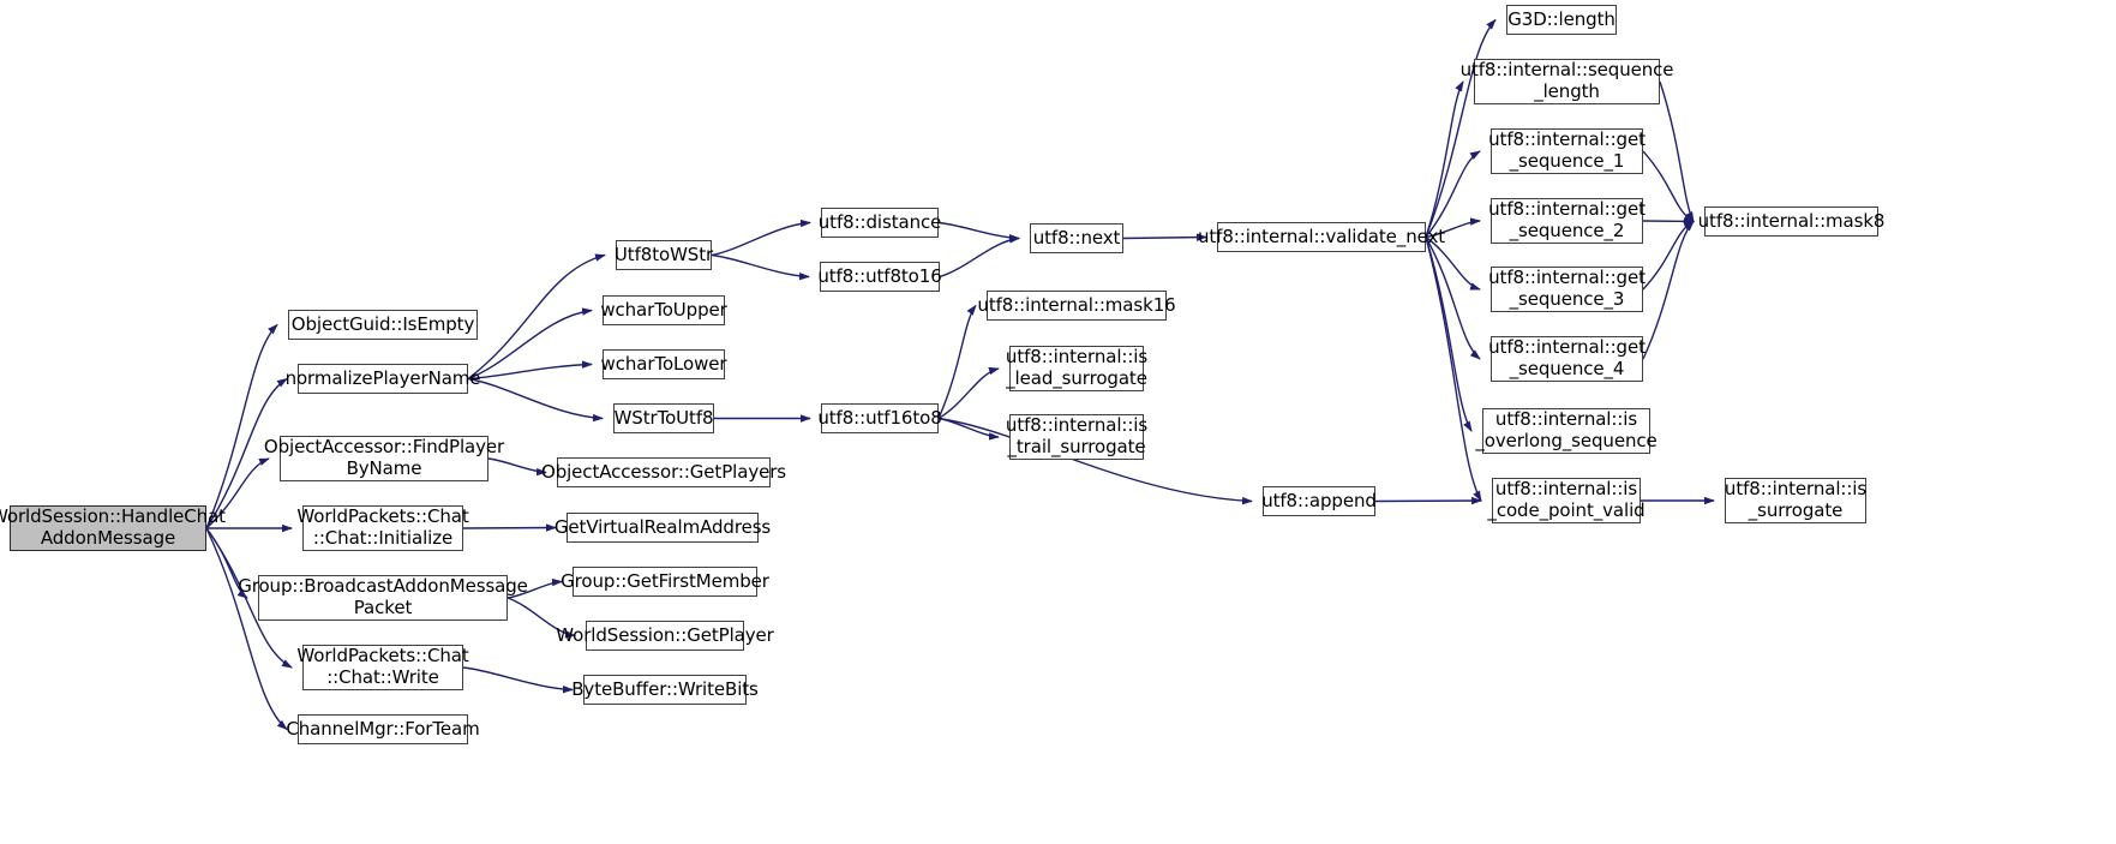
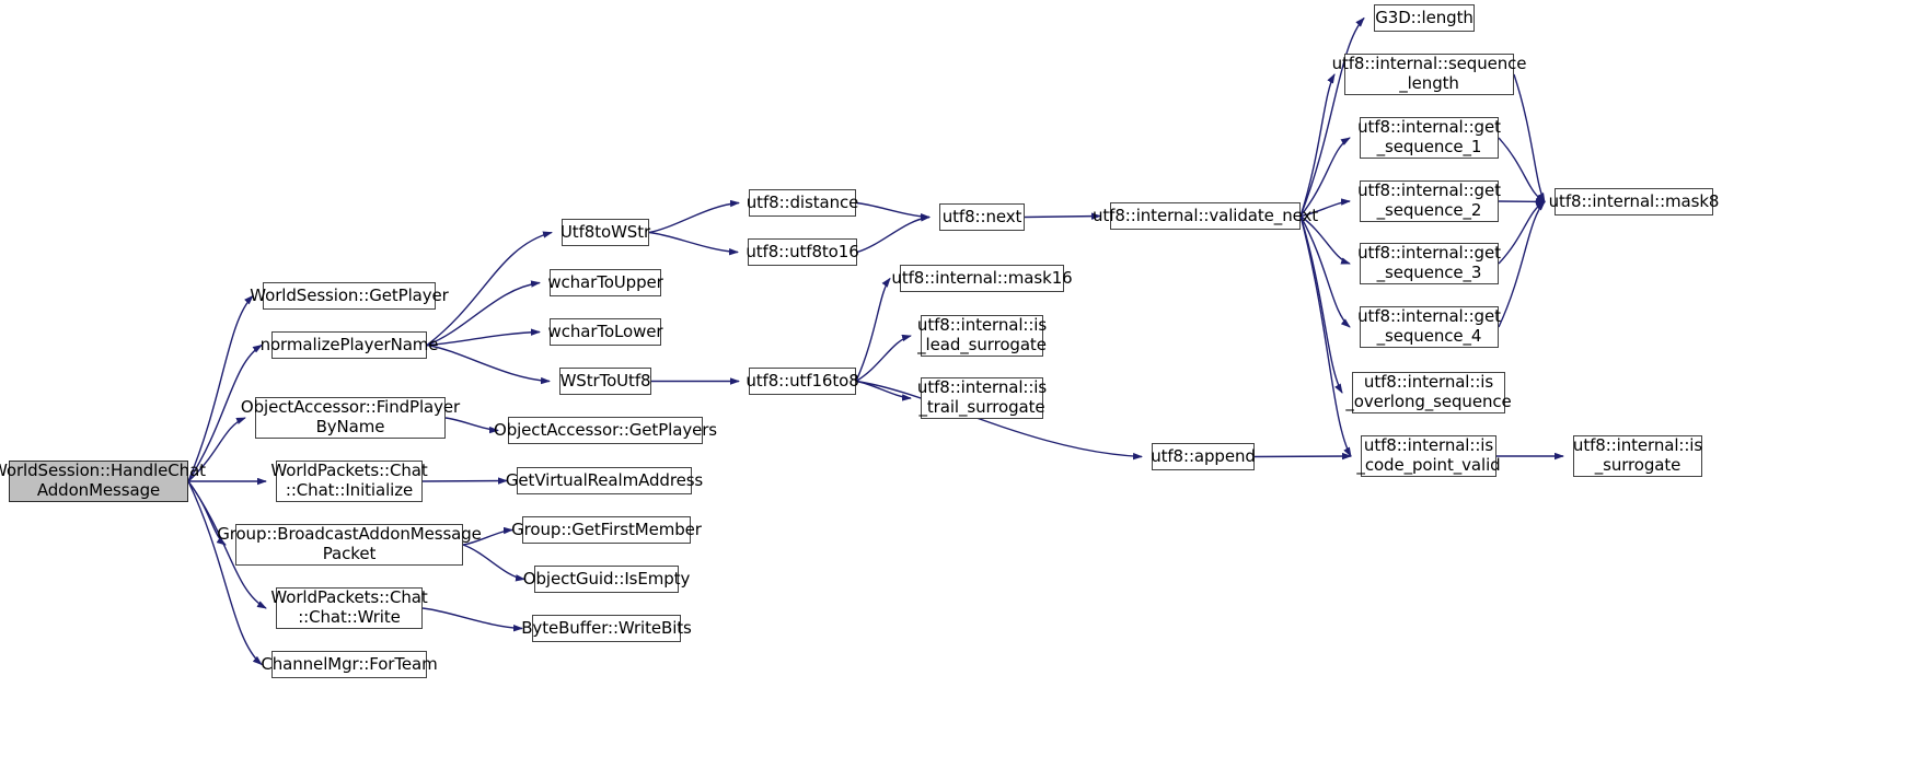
  orldSession::HandleChat
  AddonMessage
- ObjectGuid::IsEmpty
+ WorldSession::GetPlayer
  normalizePlayerName
  ObjectAccessor::FindPlayer
  ByName
  WorldPackets::Chat
  ::Chat::Initialize
  Group::BroadcastAddonMessage
  Packet
  WorldPackets::Chat
  ::Chat::Write
  ChannelMgr::ForTeam
  Utf8toWStr
  wcharToUpper
  wcharToLower
  WStrToUtf8
  ObjectAccessor::GetPlayers
  GetVirtualRealmAddress
  Group::GetFirstMember
- WorldSession::GetPlayer
+ ObjectGuid::IsEmpty
  ByteBuffer::WriteBits
  utf8::distance
  utf8::utf8to16
  utf8::utf16to8
  utf8::next
  utf8::internal::mask16
  utf8::internal::is
  _lead_surrogate
  utf8::internal::is
  _trail_surrogate
  utf8::append
  utf8::internal::validate_next
  G3D::length
  utf8::internal::sequence
  _length
  utf8::internal::get
  _sequence_1
  utf8::internal::get
  _sequence_2
  utf8::internal::get
  _sequence_3
  utf8::internal::get
  _sequence_4
  utf8::internal::is
  _overlong_sequence
  utf8::internal::is
  _code_point_valid
  utf8::internal::mask8
  utf8::internal::is
  _surrogate
